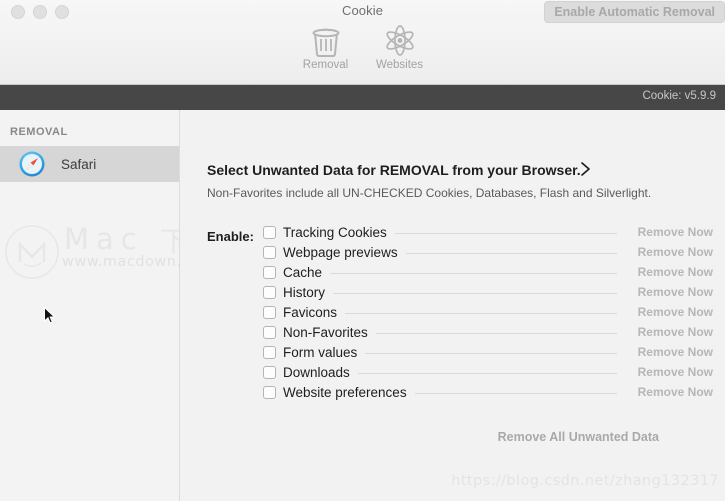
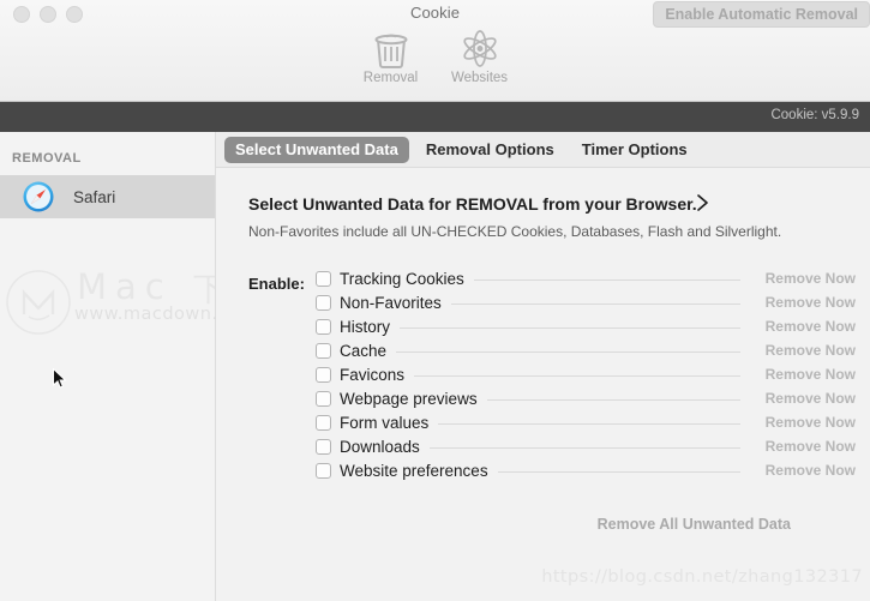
  Cookie
  Removal
  Websites
  Enable Automatic Removal
  Cookie: v5.9.9
  REMOVAL
  Safari
+ Select Unwanted Data
+ Removal Options
+ Timer Options
  Select Unwanted Data for REMOVAL from your Browser.
  Non-Favorites include all UN-CHECKED Cookies, Databases, Flash and Silverlight.
  Enable:
  Tracking Cookies
  Remove Now
- Webpage previews
+ Non-Favorites
  Remove Now
- Cache
+ History
  Remove Now
- History
+ Cache
  Remove Now
  Favicons
  Remove Now
- Non-Favorites
+ Webpage previews
  Remove Now
  Form values
  Remove Now
  Downloads
  Remove Now
  Website preferences
  Remove Now
  Remove All Unwanted Data
